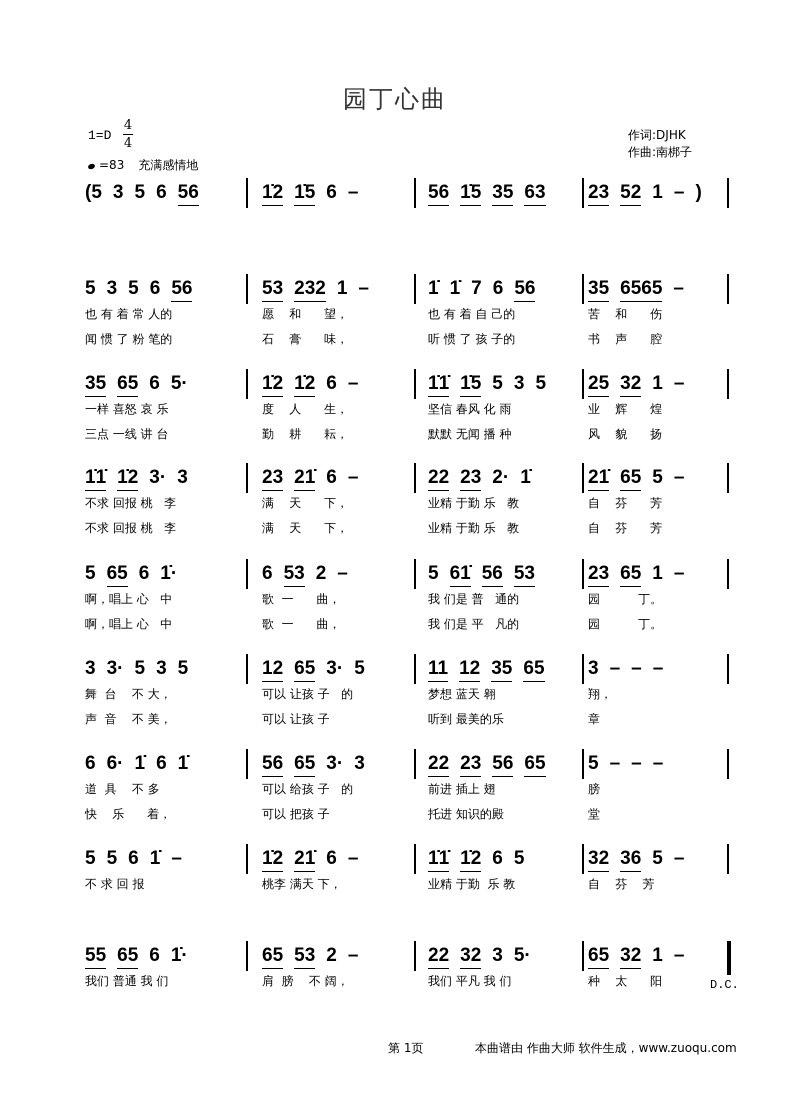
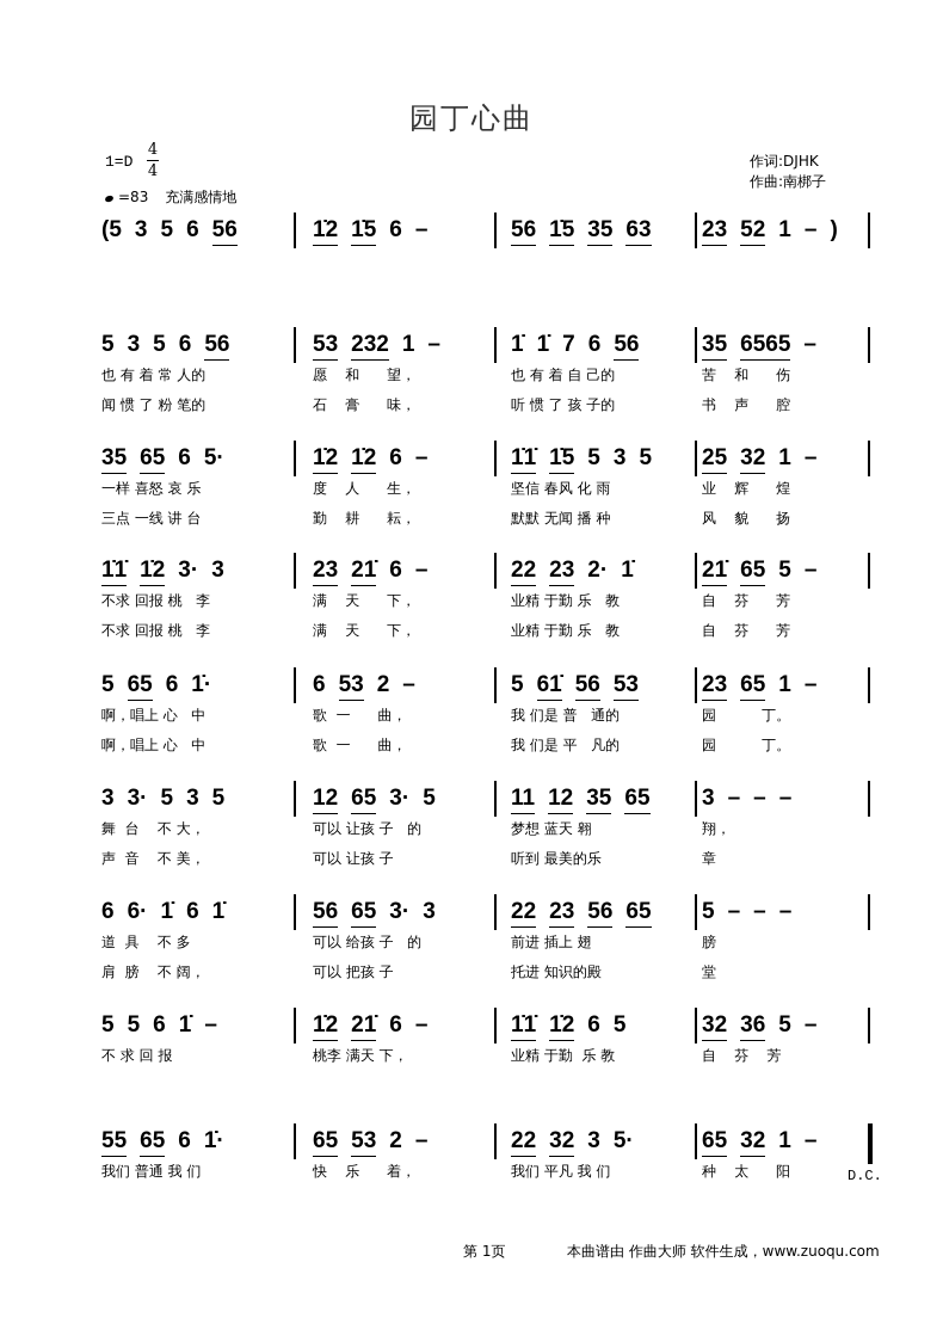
  园丁心曲
  1=D
  4
  4
  =83 充满感情地
  作词:DJHK
  作曲:南梆子
  (5 3 5 6 56
  1̇2 1̇5 6 –
  56 1̇5 35 63
  23 52 1 – )
  5 3 5 6 56
  也 有 着 常 人的
  闻 惯 了 粉 笔的
  53 232 1 –
  愿 和 望，
  石 膏 味，
  1̇ 1̇ 7 6 56
  也 有 着 自 己的
  听 惯 了 孩 子的
  35 6565 –
  苦 和 伤
  书 声 腔
  35 65 6 5·
  一样 喜怒 哀 乐
  三点 一线 讲 台
  1̇2 1̇2 6 –
  度 人 生，
  勤 耕 耘，
  1̇1̇ 1̇5 5 3 5
  坚信 春风 化 雨
  默默 无闻 播 种
  25 32 1 –
  业 辉 煌
  风 貌 扬
  1̇1̇ 1̇2 3· 3
  不求 回报 桃 李
  不求 回报 桃 李
  23 21̇ 6 –
  满 天 下，
  满 天 下，
  22 23 2· 1̇
  业精 于勤 乐 教
  业精 于勤 乐 教
  21̇ 65 5 –
  自 芬 芳
  自 芬 芳
  5 65 6 1̇·
  啊，唱上 心 中
  啊，唱上 心 中
  6 53 2 –
  歌 一 曲，
  歌 一 曲，
  5 61̇ 56 53
  我 们是 普 通的
  我 们是 平 凡的
  23 65 1 –
  园 丁。
  园 丁。
  3 3· 5 3 5
  舞 台 不 大，
  声 音 不 美，
  12 65 3· 5
  可以 让孩 子 的
  可以 让孩 子
  11 12 35 65
  梦想 蓝天 翱
  听到 最美的乐
  3 – – –
  翔，
  章
  6 6· 1̇ 6 1̇
  道 具 不 多
- 快 乐 着，
+ 肩 膀 不 阔，
  56 65 3· 3
  可以 给孩 子 的
  可以 把孩 子
  22 23 56 65
  前进 插上 翅
  托进 知识的殿
  5 – – –
  膀
  堂
  5 5 6 1̇ –
  不 求 回 报
  1̇2 21̇ 6 –
  桃李 满天 下，
  1̇1̇ 1̇2 6 5
  业精 于勤 乐 教
  32 36 5 –
  自 芬 芳
  55 65 6 1̇·
  我们 普通 我 们
  65 53 2 –
- 肩 膀 不 阔，
+ 快 乐 着，
  22 32 3 5·
  我们 平凡 我 们
  65 32 1 –
  种 太 阳
  D.C.
  第 1页
  本曲谱由 作曲大师 软件生成，www.zuoqu.com
